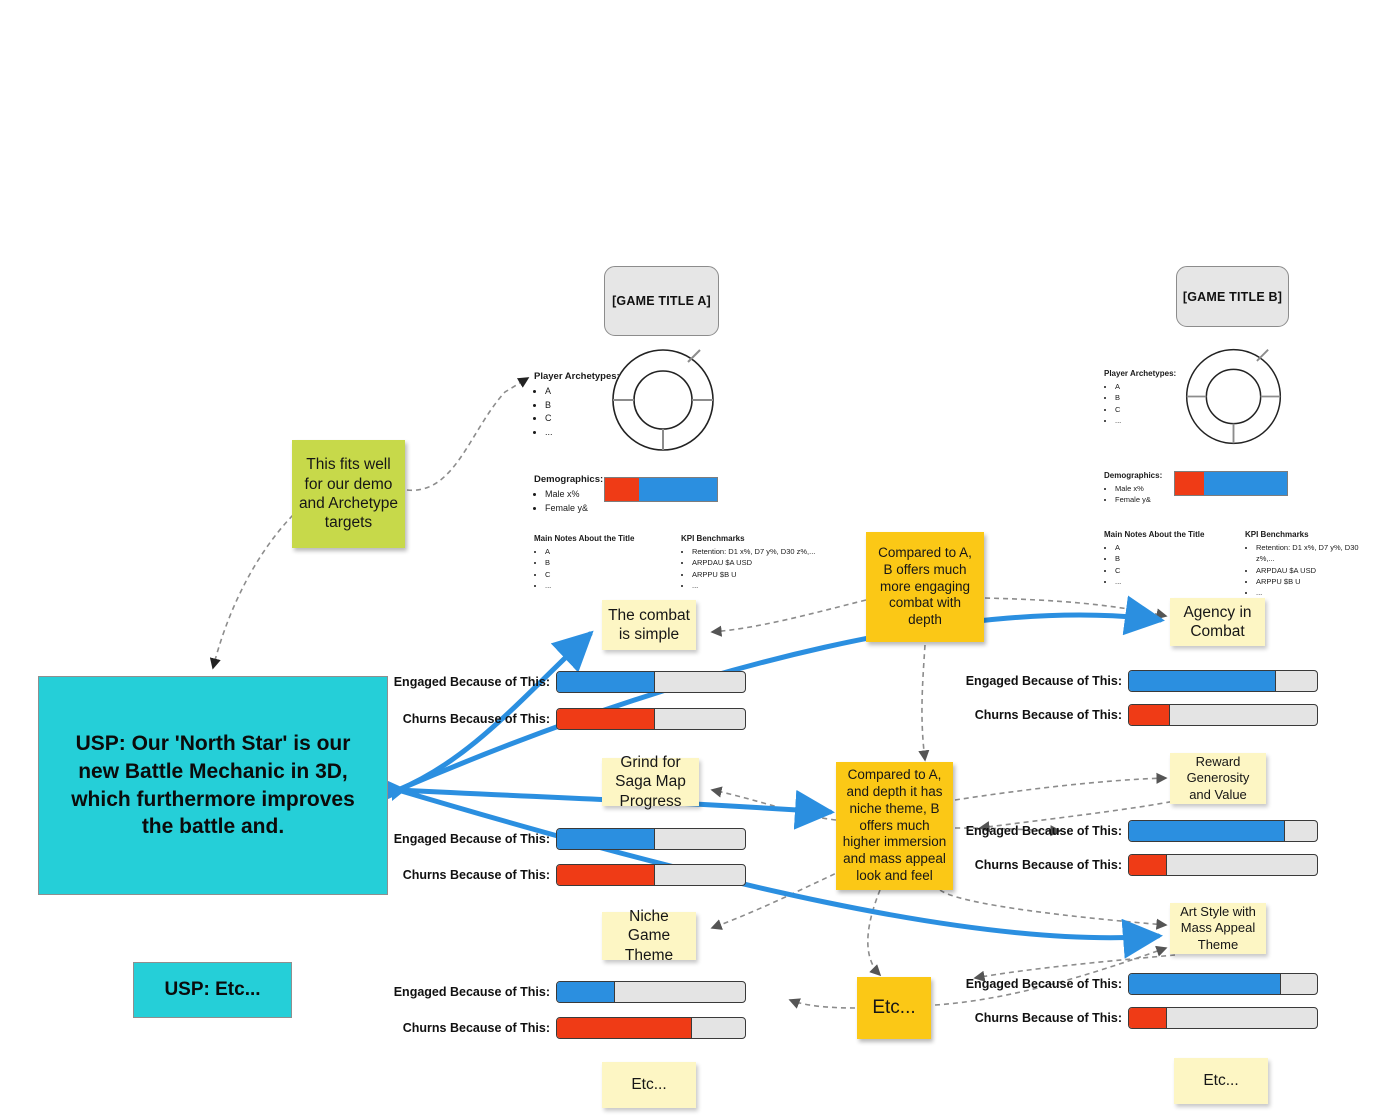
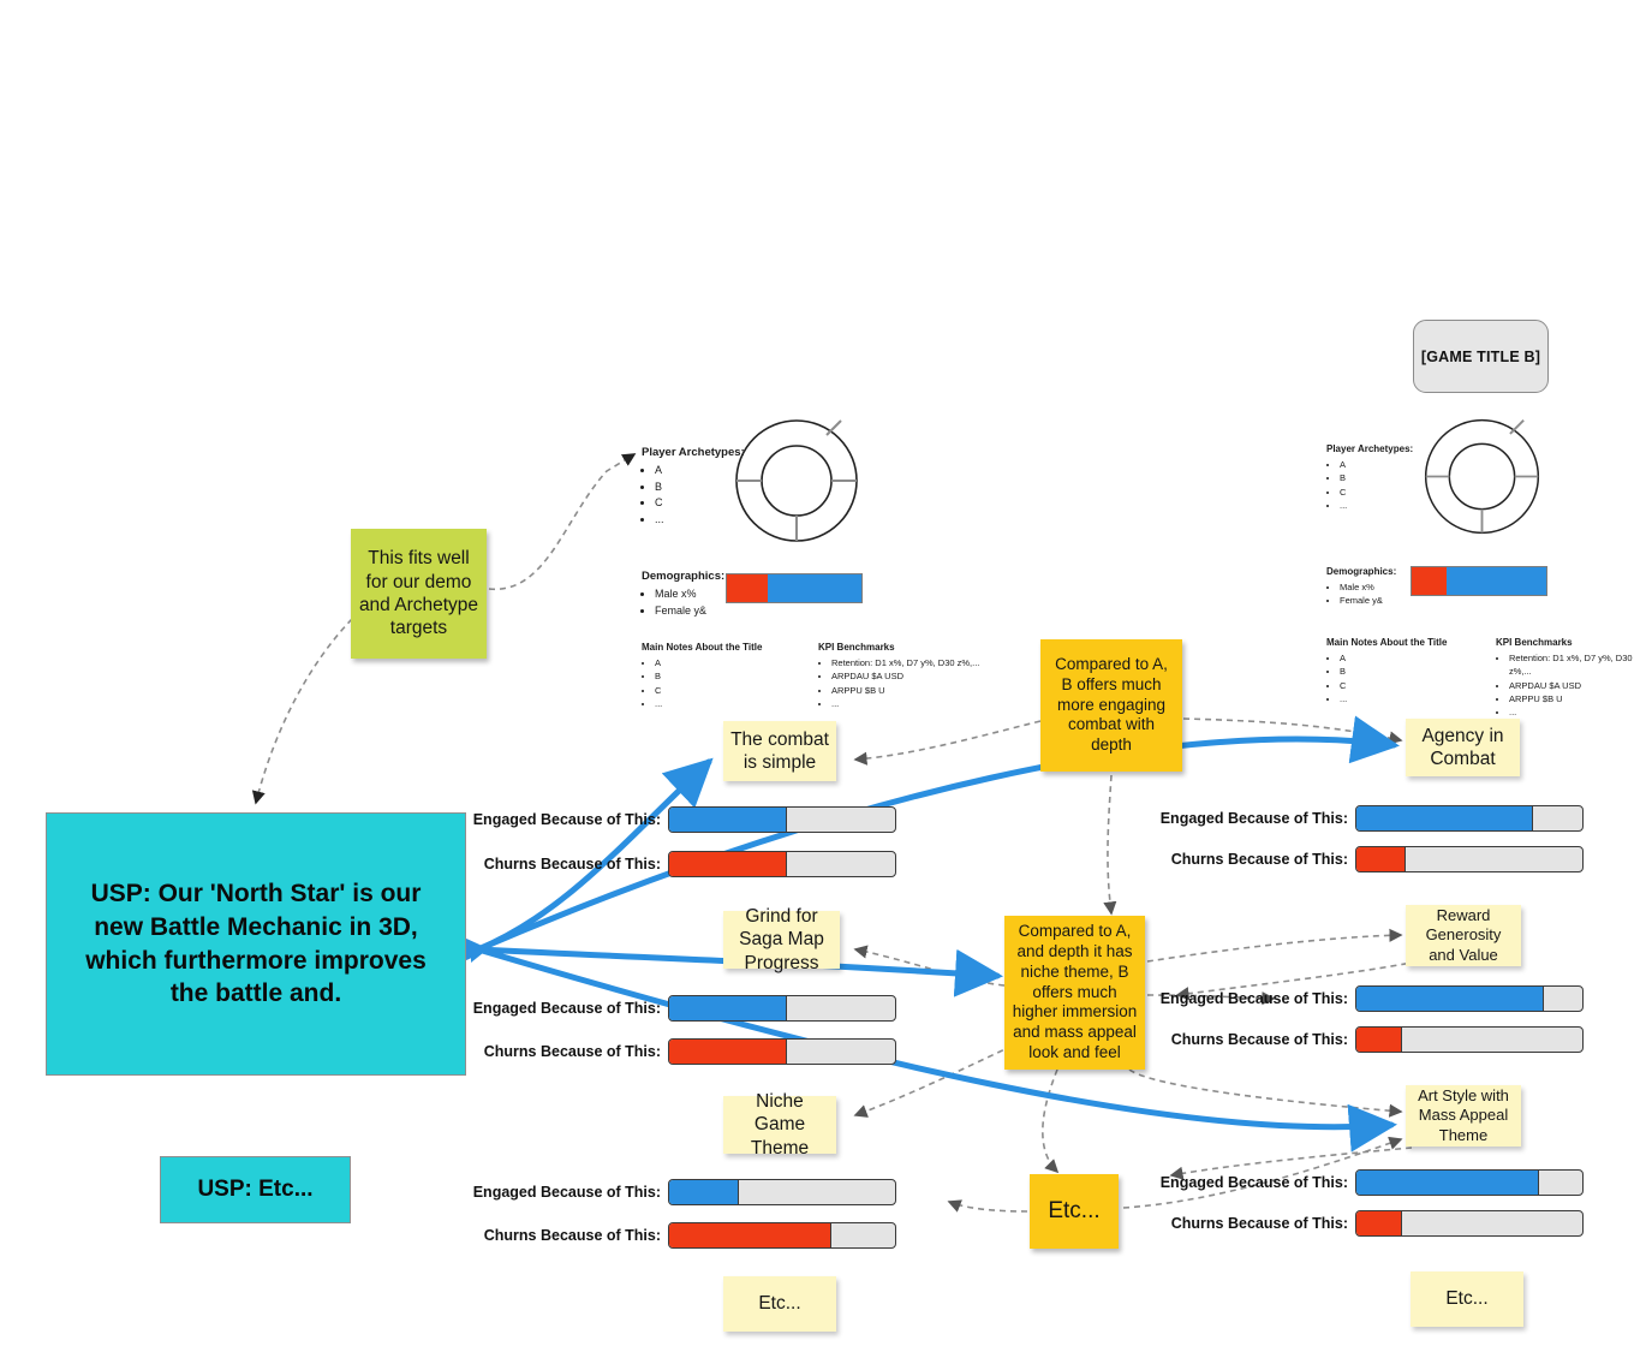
- [GAME TITLE A]
  Player Archetypes:
  A
  B
  C
  ...
  Demographics:
  Male x%
  Female y&
  Main Notes About the Title
  A
  B
  C
  ...
  KPI Benchmarks
  Retention: D1 x%, D7 y%, D30 z%,...
  ARPDAU $A USD
  ARPPU $B U
  ...
  [GAME TITLE B]
  Player Archetypes:
  A
  B
  C
  ...
  Demographics:
  Male x%
  Female y&
  Main Notes About the Title
  A
  B
  C
  ...
  KPI Benchmarks
  Retention: D1 x%, D7 y%, D30 z%,...
  ARPDAU $A USD
  ARPPU $B U
  ...
  This fits well for our demo and Archetype targets
  Compared to A, B offers much more engaging combat with depth
  Compared to A, and depth it has niche theme, B offers much higher immersion and mass appeal look and feel
  Etc...
  USP: Our 'North Star' is our new Battle Mechanic in 3D, which furthermore improves the battle and.
  USP: Etc...
  The combat is simple
  Engaged Because of This:
  Churns Because of This:
  Grind for Saga Map Progress
  Engaged Because of This:
  Churns Because of This:
  Niche Game Theme
  Engaged Because of This:
  Churns Because of This:
  Etc...
  Agency in Combat
  Engaged Because of This:
  Churns Because of This:
  Reward Generosity and Value
  Engaged Because of This:
  Churns Because of This:
  Art Style with Mass Appeal Theme
  Engaged Because of This:
  Churns Because of This:
  Etc...
